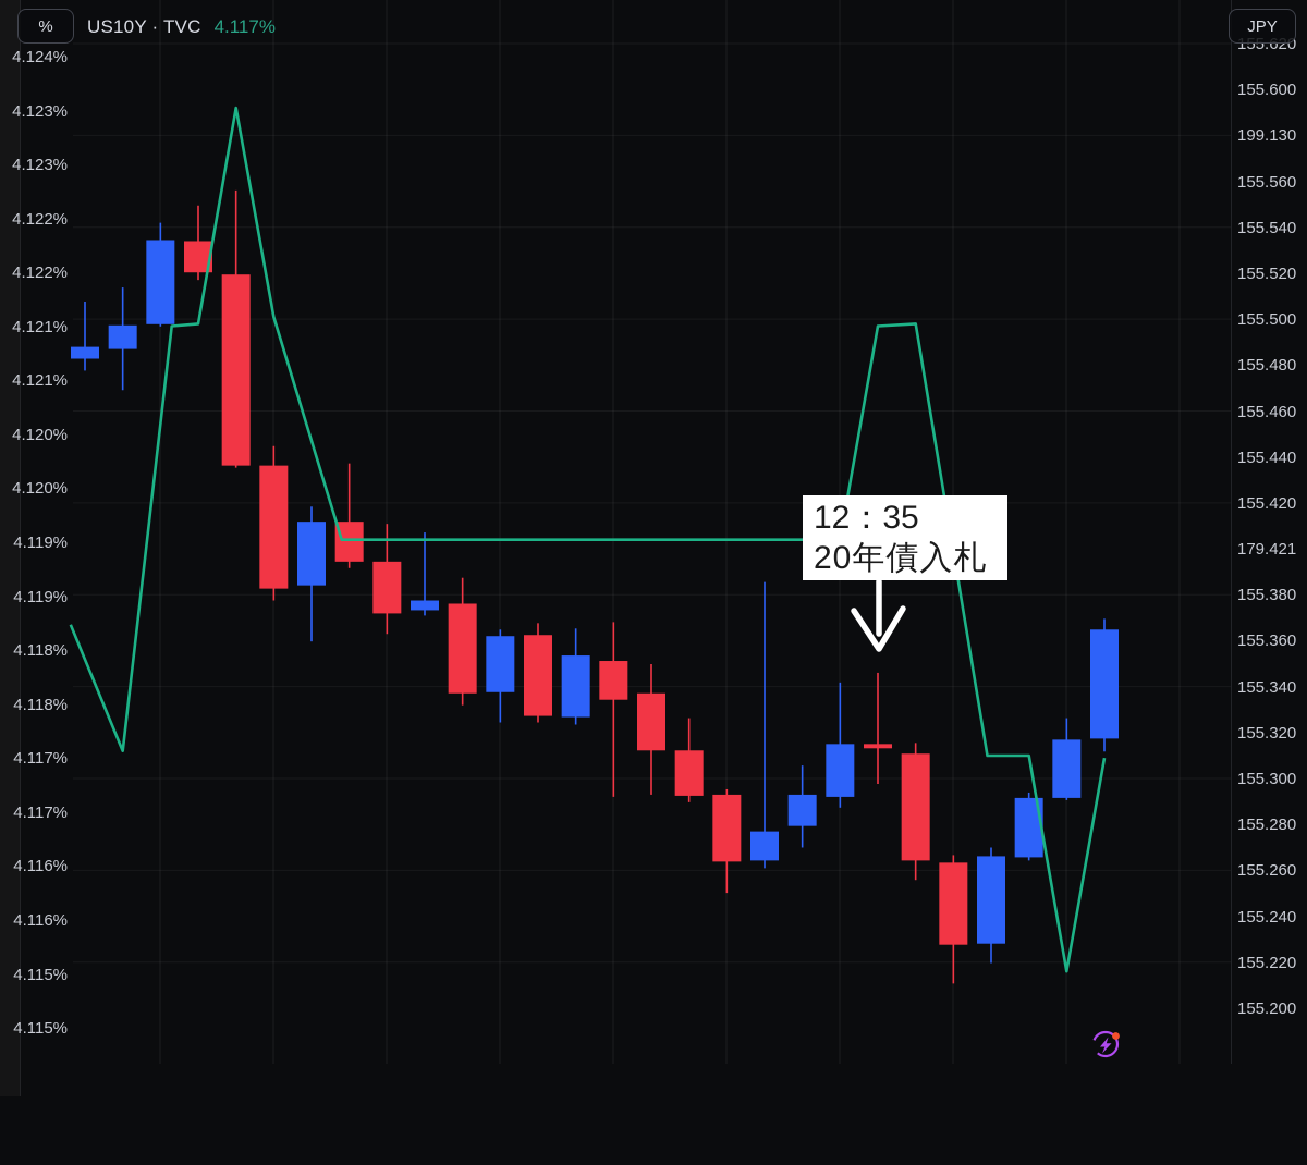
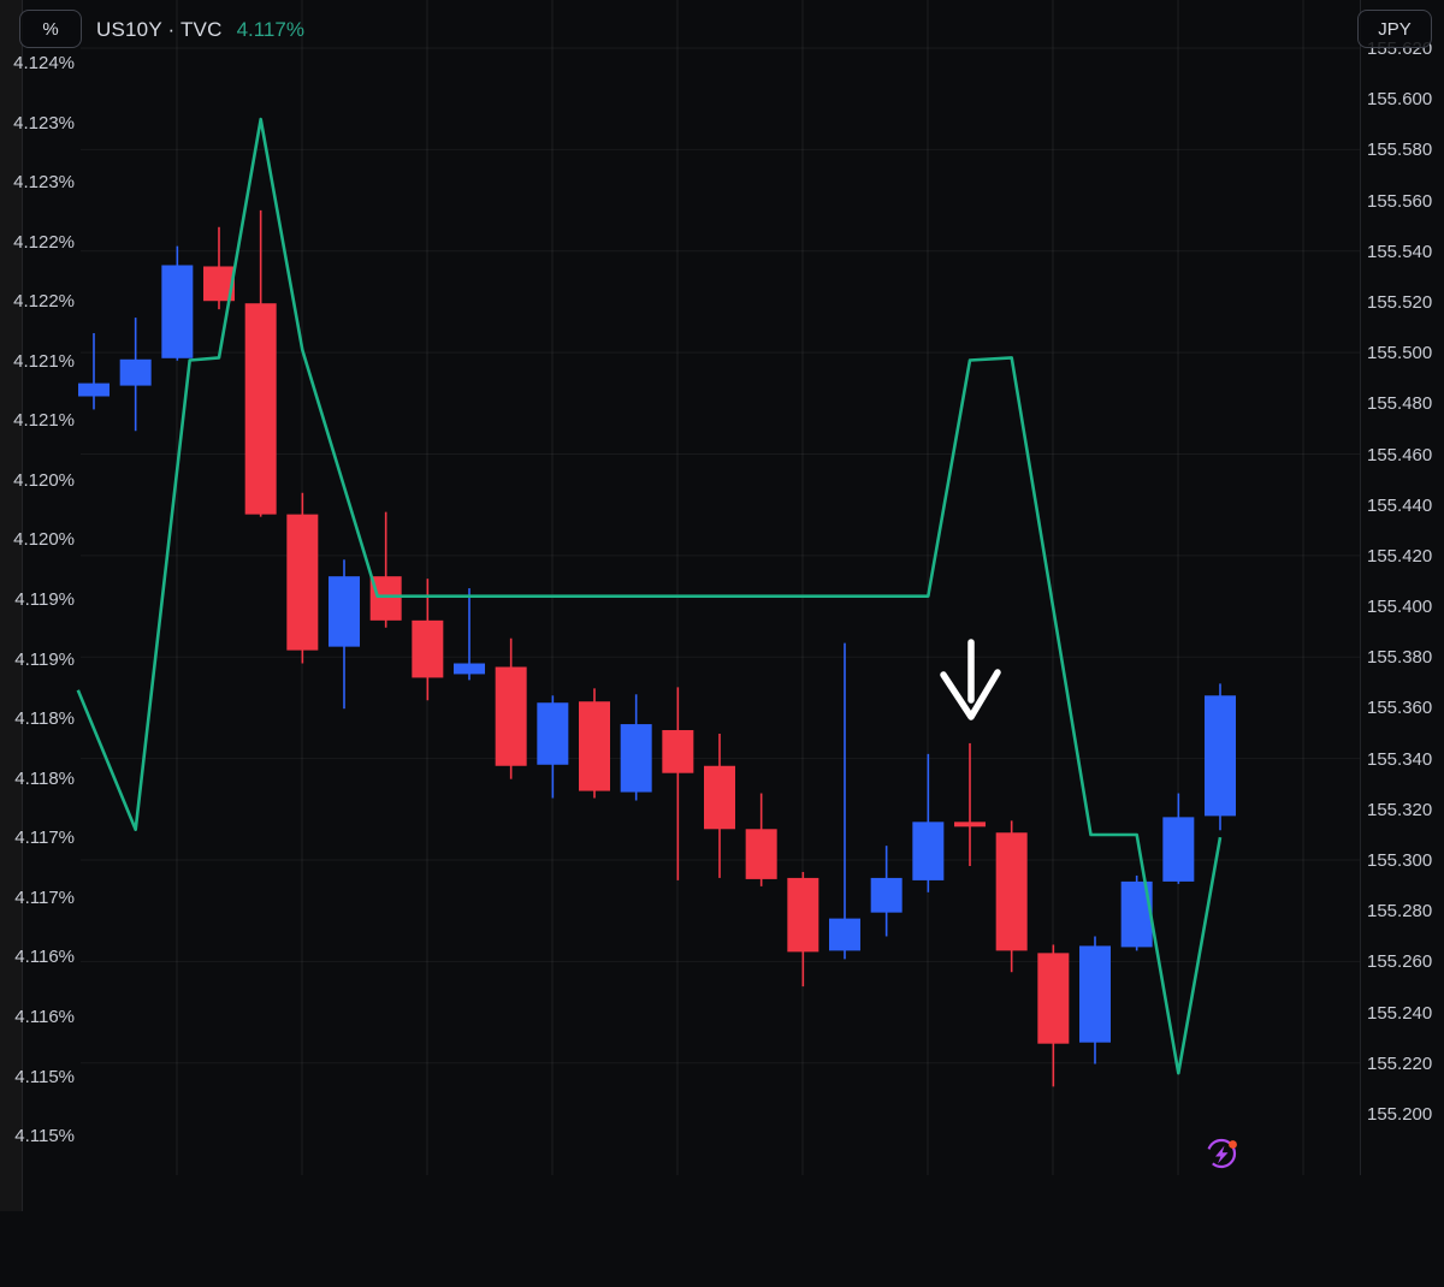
  4.124%
  4.123%
  4.123%
  4.122%
  4.122%
  4.121%
  4.121%
  4.120%
  4.120%
  4.119%
  4.119%
  4.118%
  4.118%
  4.117%
  4.117%
  4.116%
  4.116%
  4.115%
  4.115%
  155.620
  155.600
- 199.130
+ 155.580
  155.560
  155.540
  155.520
  155.500
  155.480
  155.460
  155.440
  155.420
- 179.421
+ 155.400
  155.380
  155.360
  155.340
  155.320
  155.300
  155.280
  155.260
  155.240
  155.220
  155.200
  %
  US10Y · TVC
  4.117%
  JPY
- 12：35
- 20年債入札
